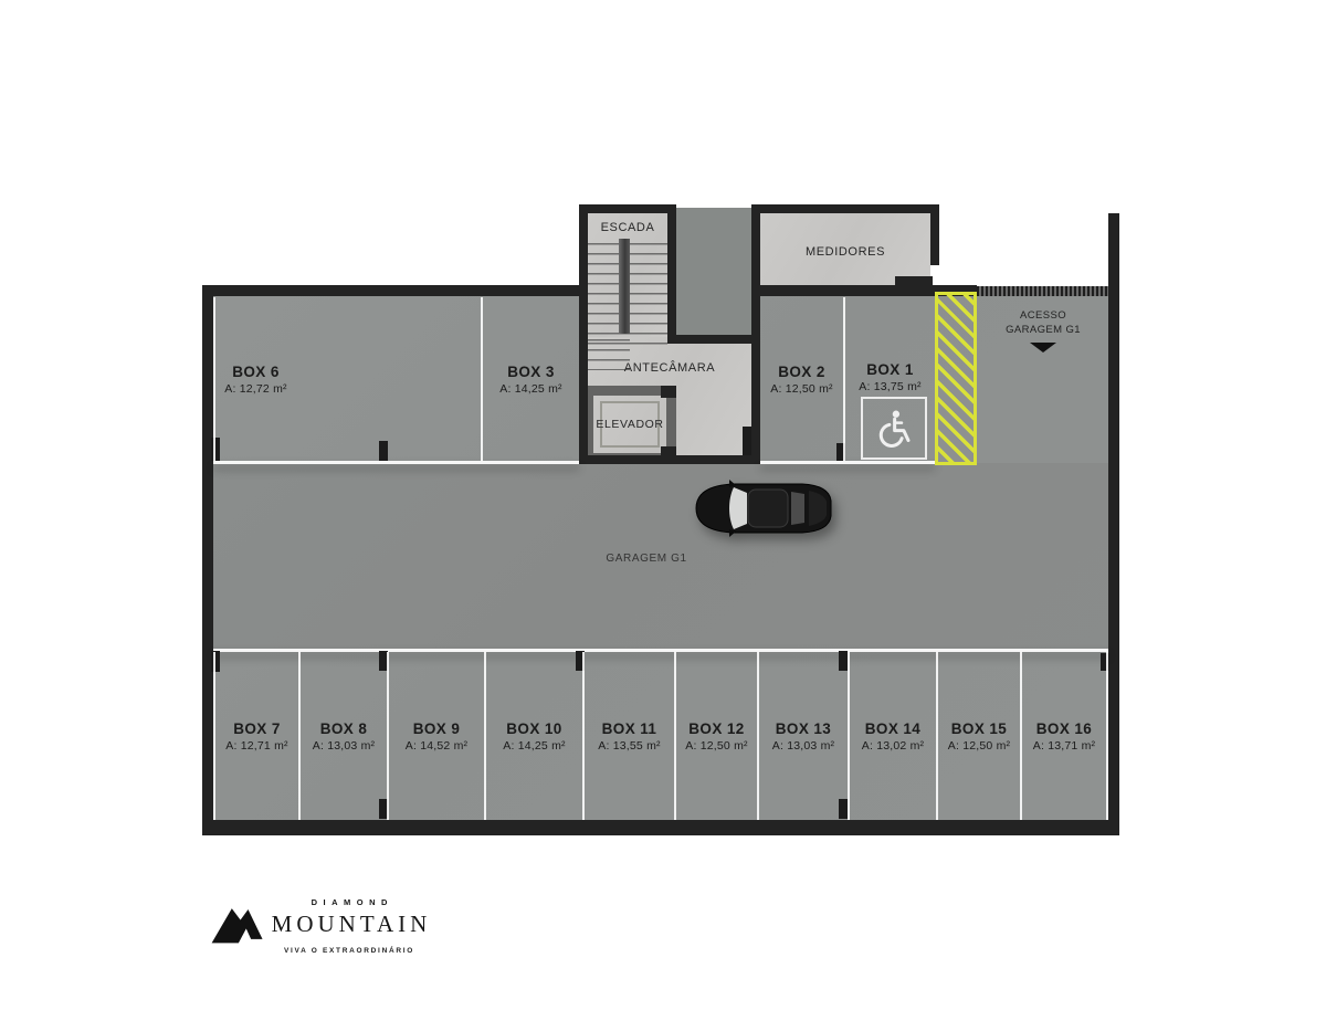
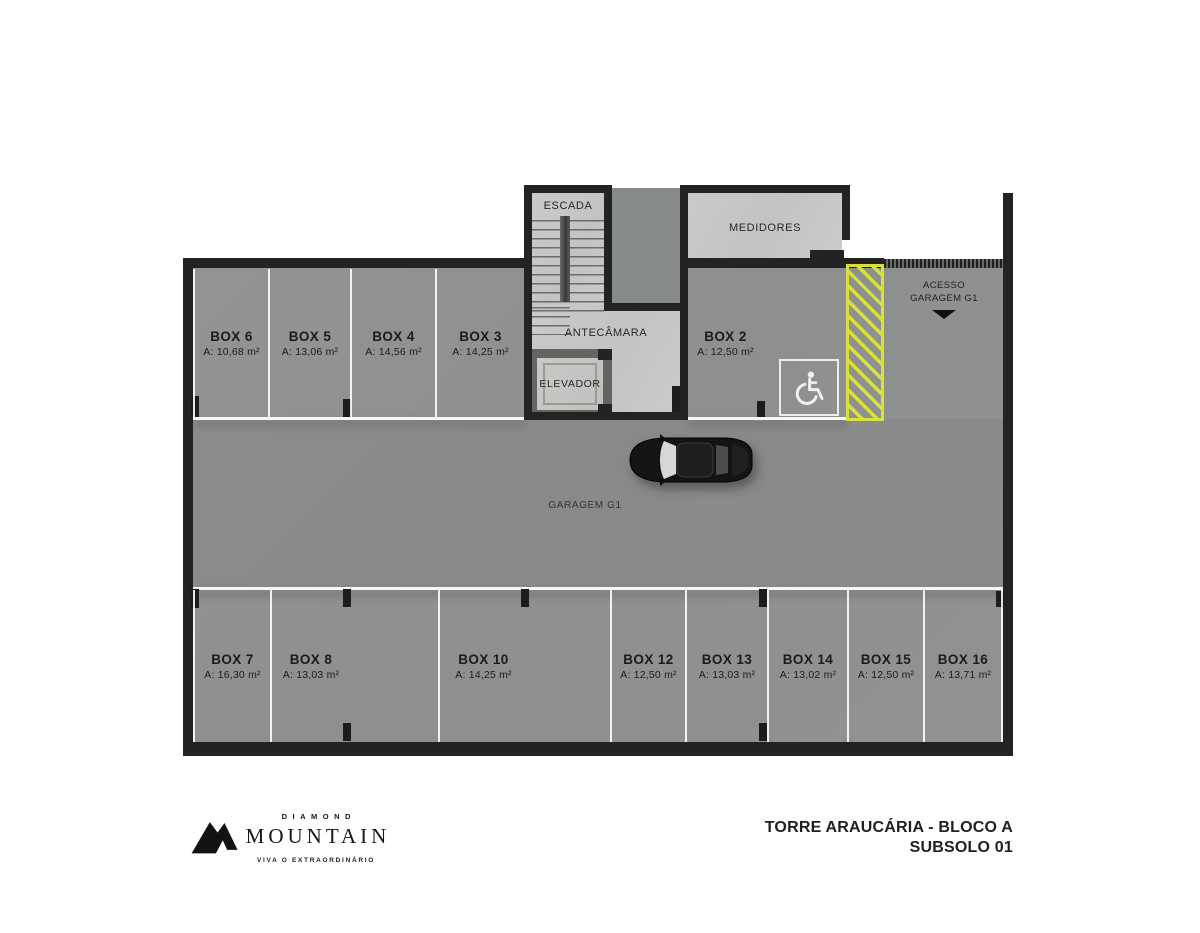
  ACESSO
  GARAGEM G1
  ESCADA
  MEDIDORES
  ANTECÂMARA
  ELEVADOR
  GARAGEM G1
  BOX 6
- A: 12,72 m²
+ A: 10,68 m²
+ BOX 5
+ A: 13,06 m²
+ BOX 4
+ A: 14,56 m²
  BOX 3
  A: 14,25 m²
  BOX 2
  A: 12,50 m²
- BOX 1
- A: 13,75 m²
  BOX 7
- A: 12,71 m²
+ A: 16,30 m²
  BOX 8
  A: 13,03 m²
- BOX 9
- A: 14,52 m²
  BOX 10
  A: 14,25 m²
- BOX 11
- A: 13,55 m²
  BOX 12
  A: 12,50 m²
  BOX 13
  A: 13,03 m²
  BOX 14
  A: 13,02 m²
  BOX 15
  A: 12,50 m²
  BOX 16
  A: 13,71 m²
  DIAMOND
  MOUNTAIN
+ TORRE ARAUCÁRIA - BLOCO A
+ SUBSOLO 01
